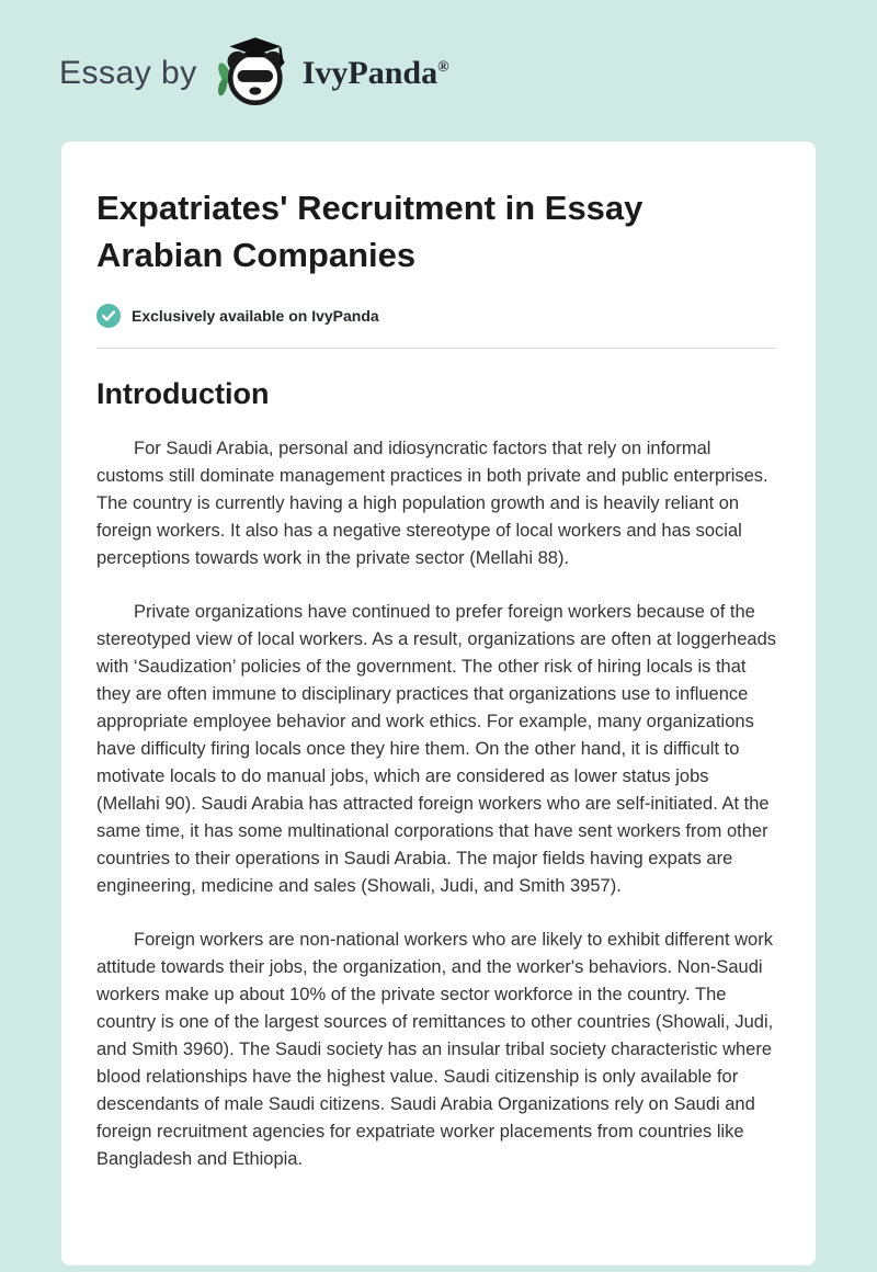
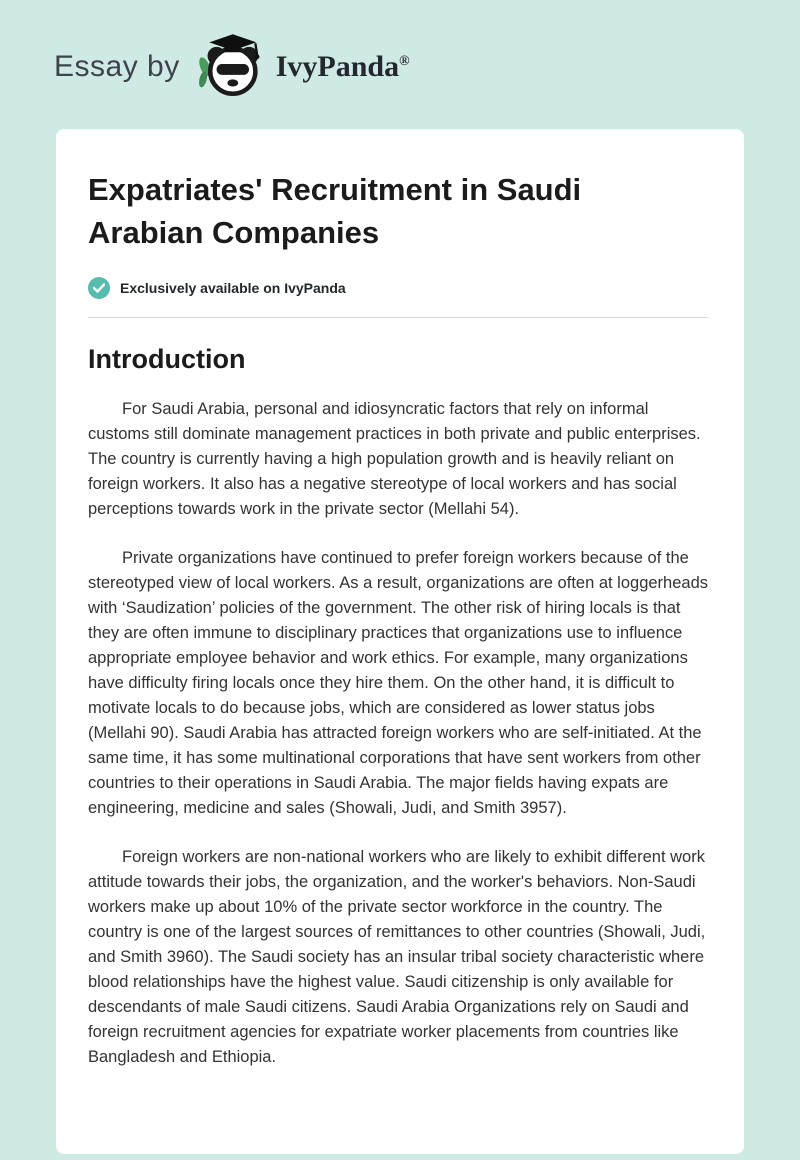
  Essay by
  IvyPanda®
- Expatriates' Recruitment in Essay Arabian Companies
+ Expatriates' Recruitment in Saudi Arabian Companies
  Exclusively available on IvyPanda
  Introduction
- For Saudi Arabia, personal and idiosyncratic factors that rely on informal customs still dominate management practices in both private and public enterprises. The country is currently having a high population growth and is heavily reliant on foreign workers. It also has a negative stereotype of local workers and has social perceptions towards work in the private sector (Mellahi 88).
+ For Saudi Arabia, personal and idiosyncratic factors that rely on informal customs still dominate management practices in both private and public enterprises. The country is currently having a high population growth and is heavily reliant on foreign workers. It also has a negative stereotype of local workers and has social perceptions towards work in the private sector (Mellahi 54).
- Private organizations have continued to prefer foreign workers because of the stereotyped view of local workers. As a result, organizations are often at loggerheads with ‘Saudization’ policies of the government. The other risk of hiring locals is that they are often immune to disciplinary practices that organizations use to influence appropriate employee behavior and work ethics. For example, many organizations have difficulty firing locals once they hire them. On the other hand, it is difficult to motivate locals to do manual jobs, which are considered as lower status jobs (Mellahi 90). Saudi Arabia has attracted foreign workers who are self-initiated. At the same time, it has some multinational corporations that have sent workers from other countries to their operations in Saudi Arabia. The major fields having expats are engineering, medicine and sales (Showali, Judi, and Smith 3957).
+ Private organizations have continued to prefer foreign workers because of the stereotyped view of local workers. As a result, organizations are often at loggerheads with ‘Saudization’ policies of the government. The other risk of hiring locals is that they are often immune to disciplinary practices that organizations use to influence appropriate employee behavior and work ethics. For example, many organizations have difficulty firing locals once they hire them. On the other hand, it is difficult to motivate locals to do because jobs, which are considered as lower status jobs (Mellahi 90). Saudi Arabia has attracted foreign workers who are self-initiated. At the same time, it has some multinational corporations that have sent workers from other countries to their operations in Saudi Arabia. The major fields having expats are engineering, medicine and sales (Showali, Judi, and Smith 3957).
  Foreign workers are non-national workers who are likely to exhibit different work attitude towards their jobs, the organization, and the worker's behaviors. Non-Saudi workers make up about 10% of the private sector workforce in the country. The country is one of the largest sources of remittances to other countries (Showali, Judi, and Smith 3960). The Saudi society has an insular tribal society characteristic where blood relationships have the highest value. Saudi citizenship is only available for descendants of male Saudi citizens. Saudi Arabia Organizations rely on Saudi and foreign recruitment agencies for expatriate worker placements from countries like Bangladesh and Ethiopia.
